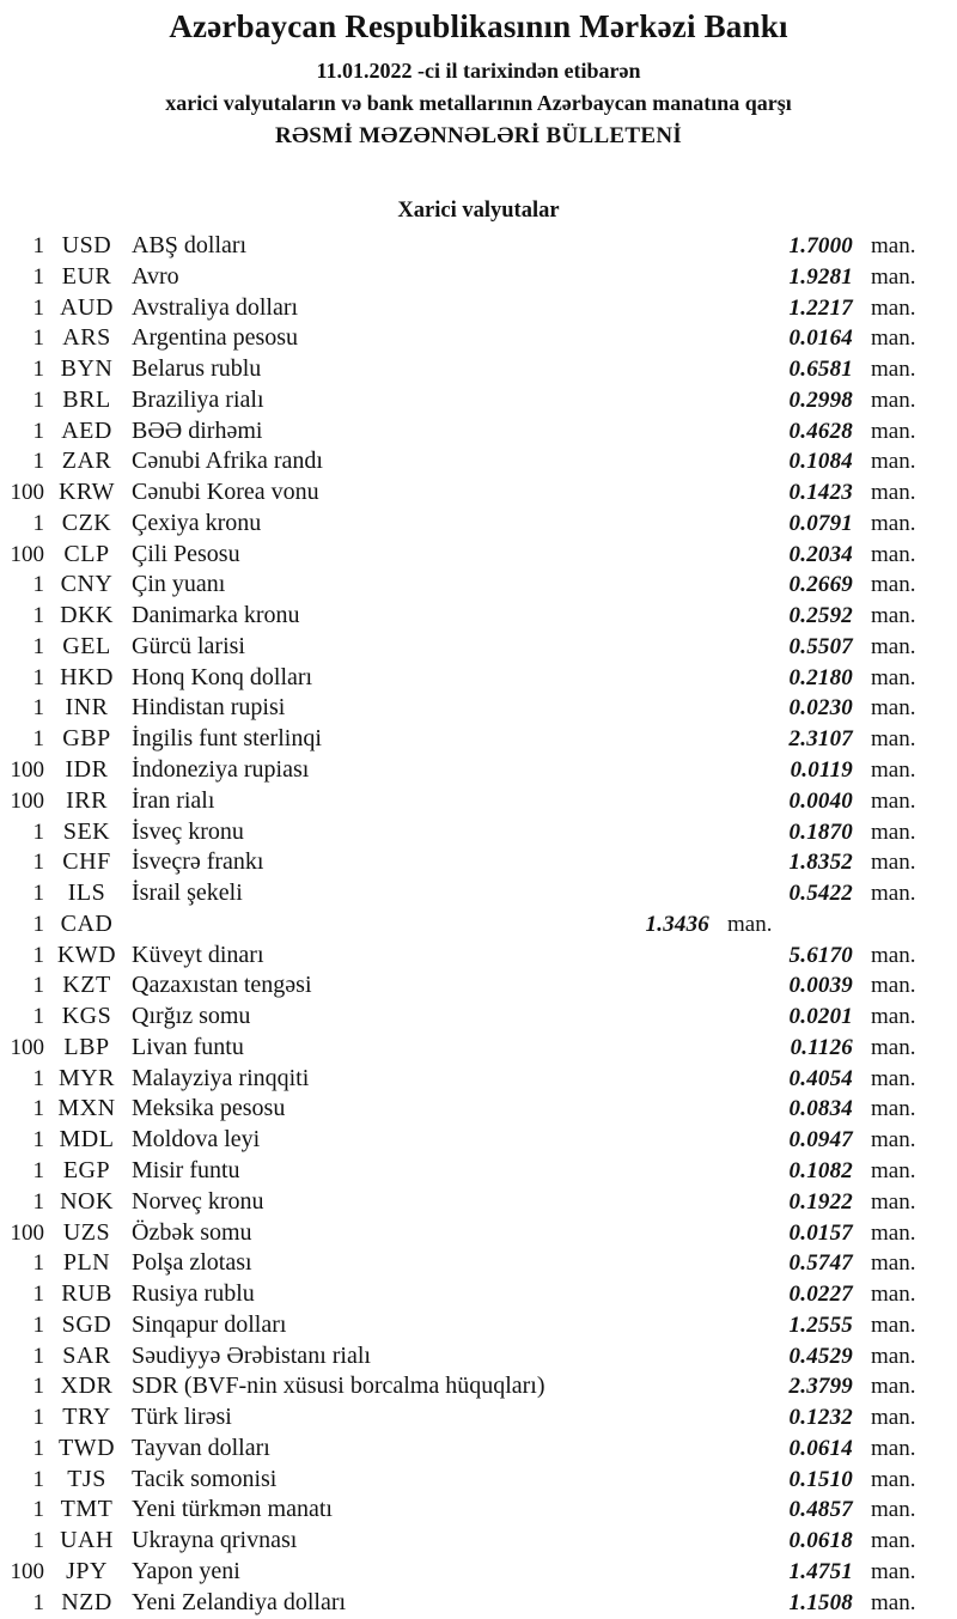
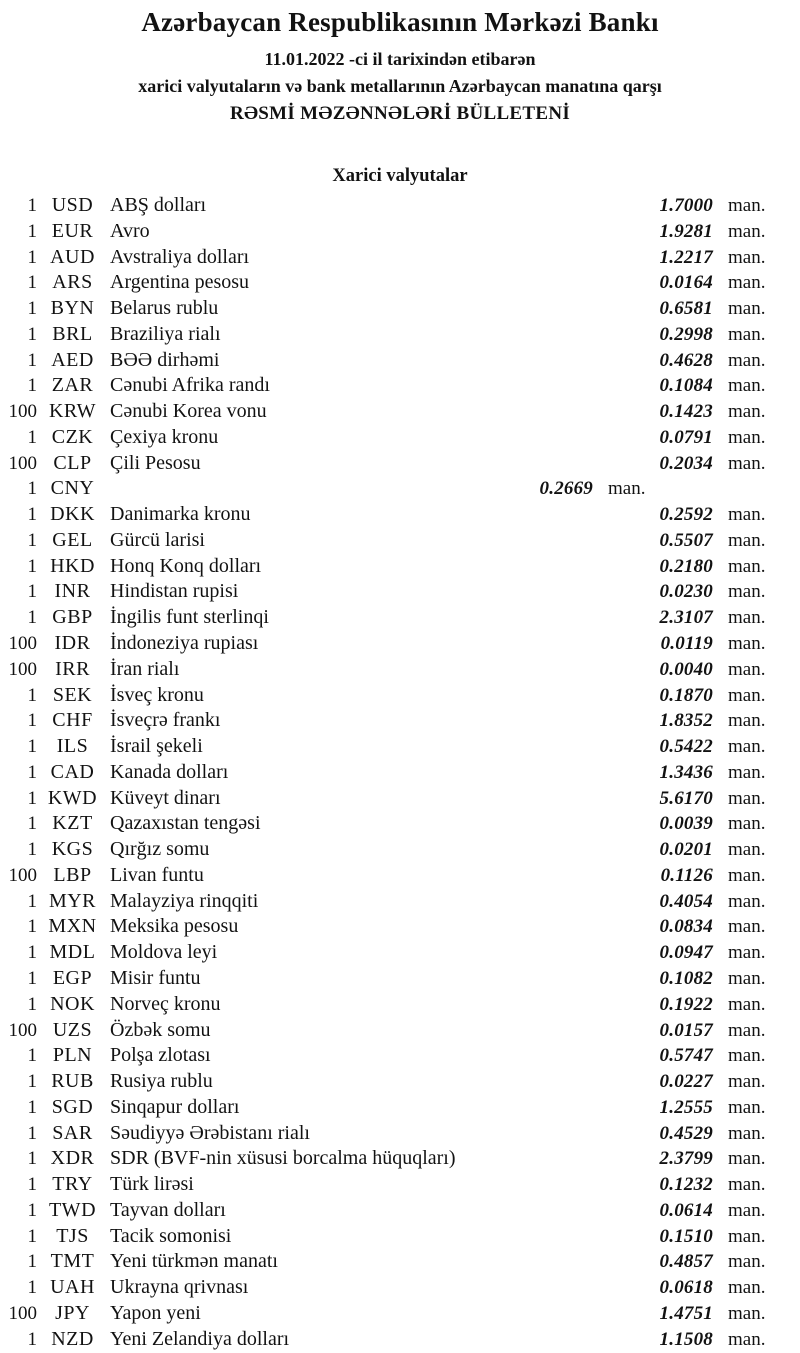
  Azərbaycan Respublikasının Mərkəzi Bankı
  11.01.2022 -ci il tarixindən etibarən
  xarici valyutaların və bank metallarının Azərbaycan manatına qarşı
  RƏSMİ MƏZƏNNƏLƏRİ BÜLLETENİ
  Xarici valyutalar
  1
  USD
  ABŞ dolları
  1.7000
  man.
  1
  EUR
  Avro
  1.9281
  man.
  1
  AUD
  Avstraliya dolları
  1.2217
  man.
  1
  ARS
  Argentina pesosu
  0.0164
  man.
  1
  BYN
  Belarus rublu
  0.6581
  man.
  1
  BRL
  Braziliya rialı
  0.2998
  man.
  1
  AED
  BƏƏ dirhəmi
  0.4628
  man.
  1
  ZAR
  Cənubi Afrika randı
  0.1084
  man.
  100
  KRW
  Cənubi Korea vonu
  0.1423
  man.
  1
  CZK
  Çexiya kronu
  0.0791
  man.
  100
  CLP
  Çili Pesosu
  0.2034
  man.
  1
  CNY
- Çin yuanı
  0.2669
  man.
  1
  DKK
  Danimarka kronu
  0.2592
  man.
  1
  GEL
  Gürcü larisi
  0.5507
  man.
  1
  HKD
  Honq Konq dolları
  0.2180
  man.
  1
  INR
  Hindistan rupisi
  0.0230
  man.
  1
  GBP
  İngilis funt sterlinqi
  2.3107
  man.
  100
  IDR
  İndoneziya rupiası
  0.0119
  man.
  100
  IRR
  İran rialı
  0.0040
  man.
  1
  SEK
  İsveç kronu
  0.1870
  man.
  1
  CHF
  İsveçrə frankı
  1.8352
  man.
  1
  ILS
  İsrail şekeli
  0.5422
  man.
  1
  CAD
+ Kanada dolları
  1.3436
  man.
  1
  KWD
  Küveyt dinarı
  5.6170
  man.
  1
  KZT
  Qazaxıstan tengəsi
  0.0039
  man.
  1
  KGS
  Qırğız somu
  0.0201
  man.
  100
  LBP
  Livan funtu
  0.1126
  man.
  1
  MYR
  Malayziya rinqqiti
  0.4054
  man.
  1
  MXN
  Meksika pesosu
  0.0834
  man.
  1
  MDL
  Moldova leyi
  0.0947
  man.
  1
  EGP
  Misir funtu
  0.1082
  man.
  1
  NOK
  Norveç kronu
  0.1922
  man.
  100
  UZS
  Özbək somu
  0.0157
  man.
  1
  PLN
  Polşa zlotası
  0.5747
  man.
  1
  RUB
  Rusiya rublu
  0.0227
  man.
  1
  SGD
  Sinqapur dolları
  1.2555
  man.
  1
  SAR
  Səudiyyə Ərəbistanı rialı
  0.4529
  man.
  1
  XDR
  SDR (BVF-nin xüsusi borcalma hüquqları)
  2.3799
  man.
  1
  TRY
  Türk lirəsi
  0.1232
  man.
  1
  TWD
  Tayvan dolları
  0.0614
  man.
  1
  TJS
  Tacik somonisi
  0.1510
  man.
  1
  TMT
  Yeni türkmən manatı
  0.4857
  man.
  1
  UAH
  Ukrayna qrivnası
  0.0618
  man.
  100
  JPY
  Yapon yeni
  1.4751
  man.
  1
  NZD
  Yeni Zelandiya dolları
  1.1508
  man.
